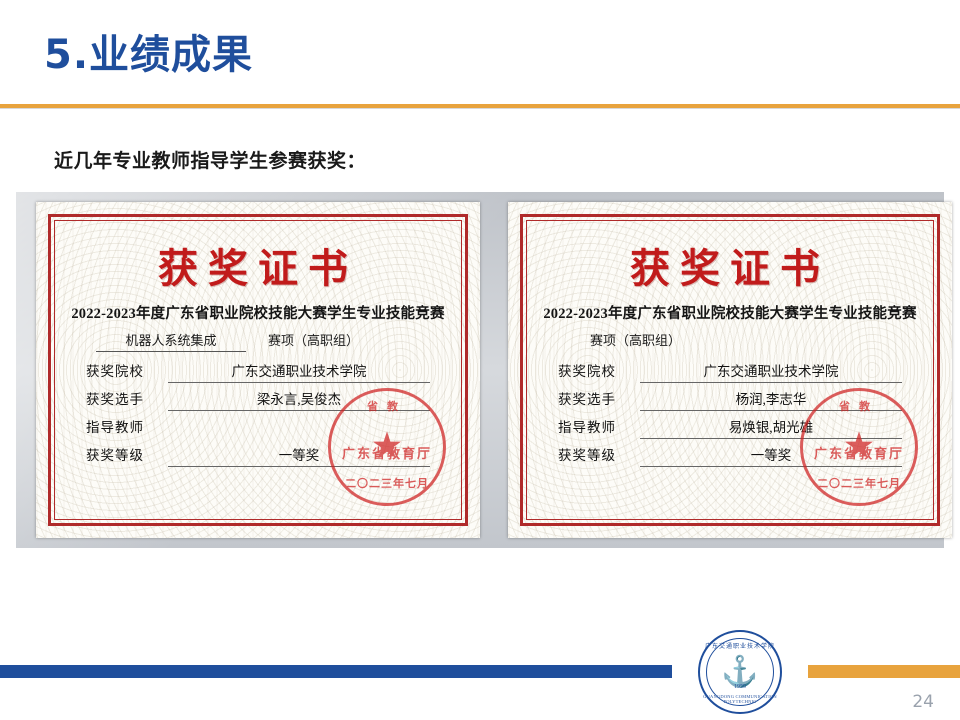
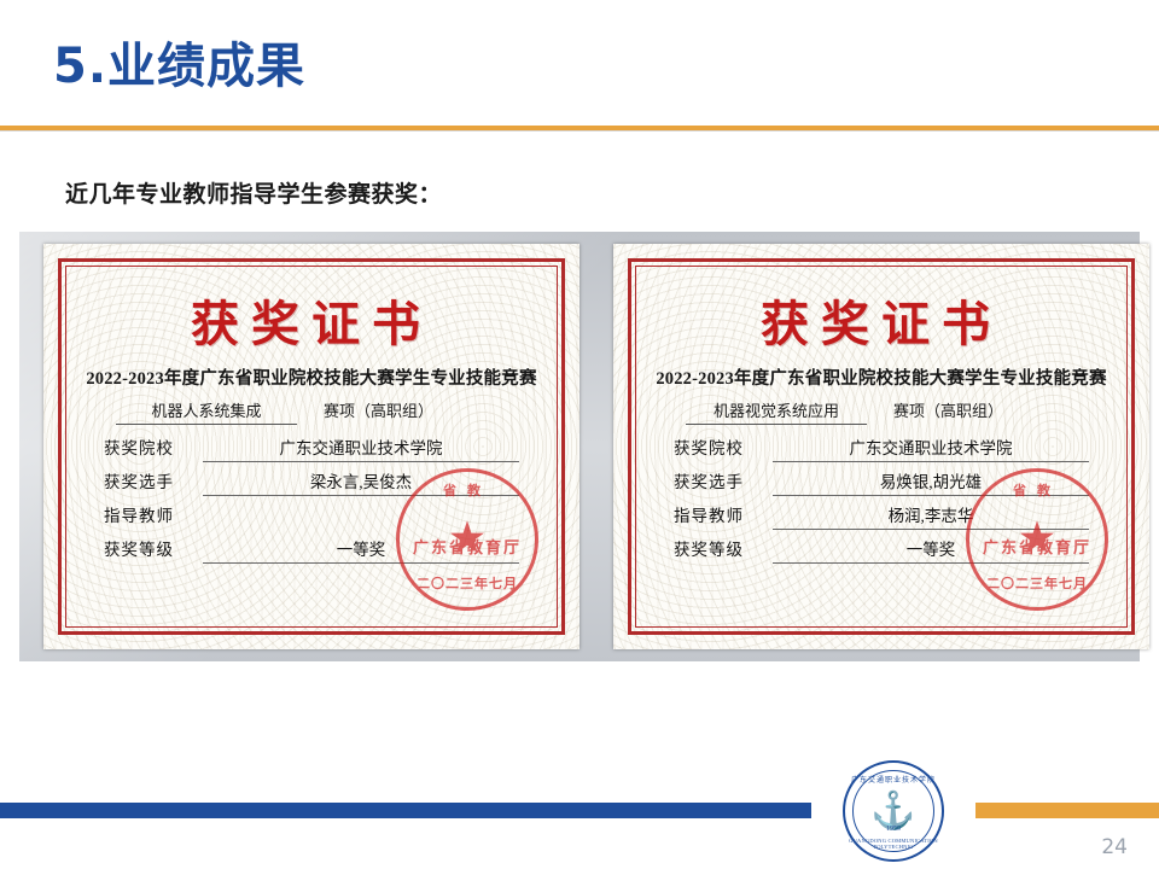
  5.业绩成果
  近几年专业教师指导学生参赛获奖：
  获奖证书
  2022-2023年度广东省职业院校技能大赛学生专业技能竞赛
  机器人系统集成
  赛项（高职组）
  获奖院校
  广东交通职业技术学院
  获奖选手
  梁永言,吴俊杰
  指导教师
  获奖等级
  一等奖
  省教
  广东省教育厅
  ★
  二〇二三年七月
  获奖证书
  2022-2023年度广东省职业院校技能大赛学生专业技能竞赛
+ 机器视觉系统应用
  赛项（高职组）
  获奖院校
  广东交通职业技术学院
  获奖选手
- 杨润,李志华
+ 易焕银,胡光雄
  指导教师
- 易焕银,胡光雄
+ 杨润,李志华
  获奖等级
  一等奖
  省教
  广东省教育厅
  ★
  二〇二三年七月
  ⚓
  24
